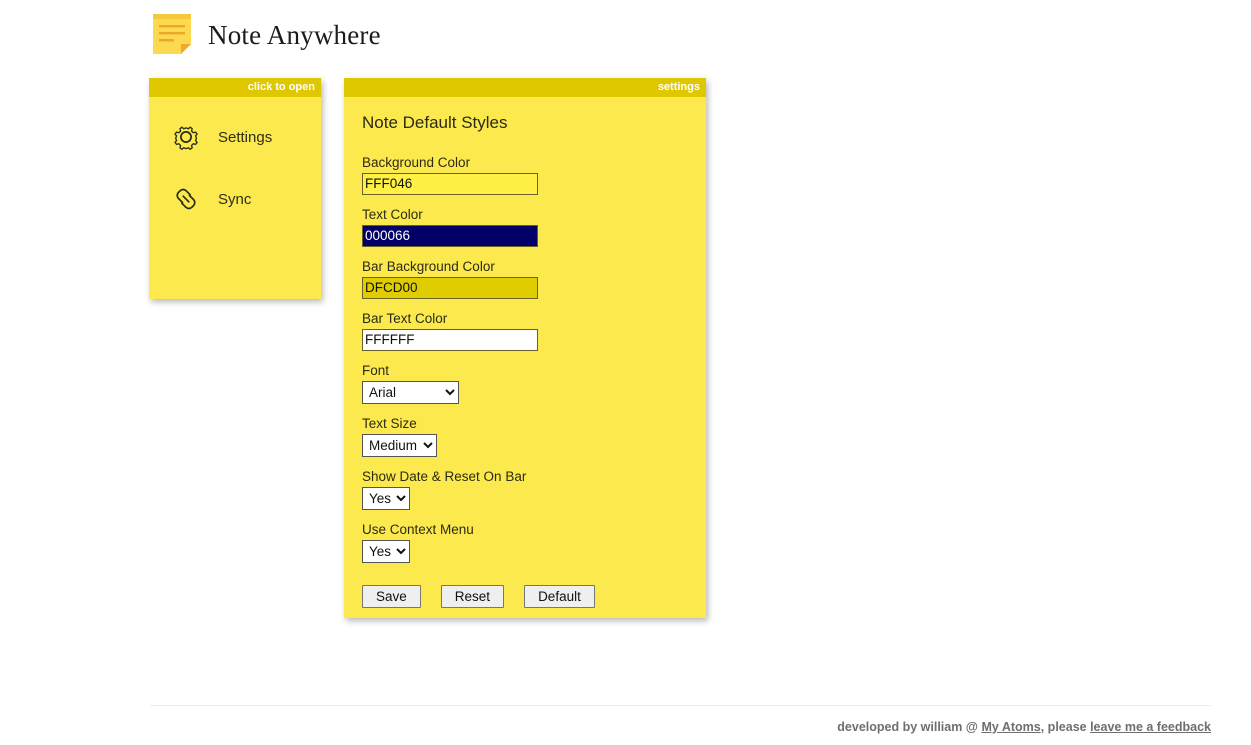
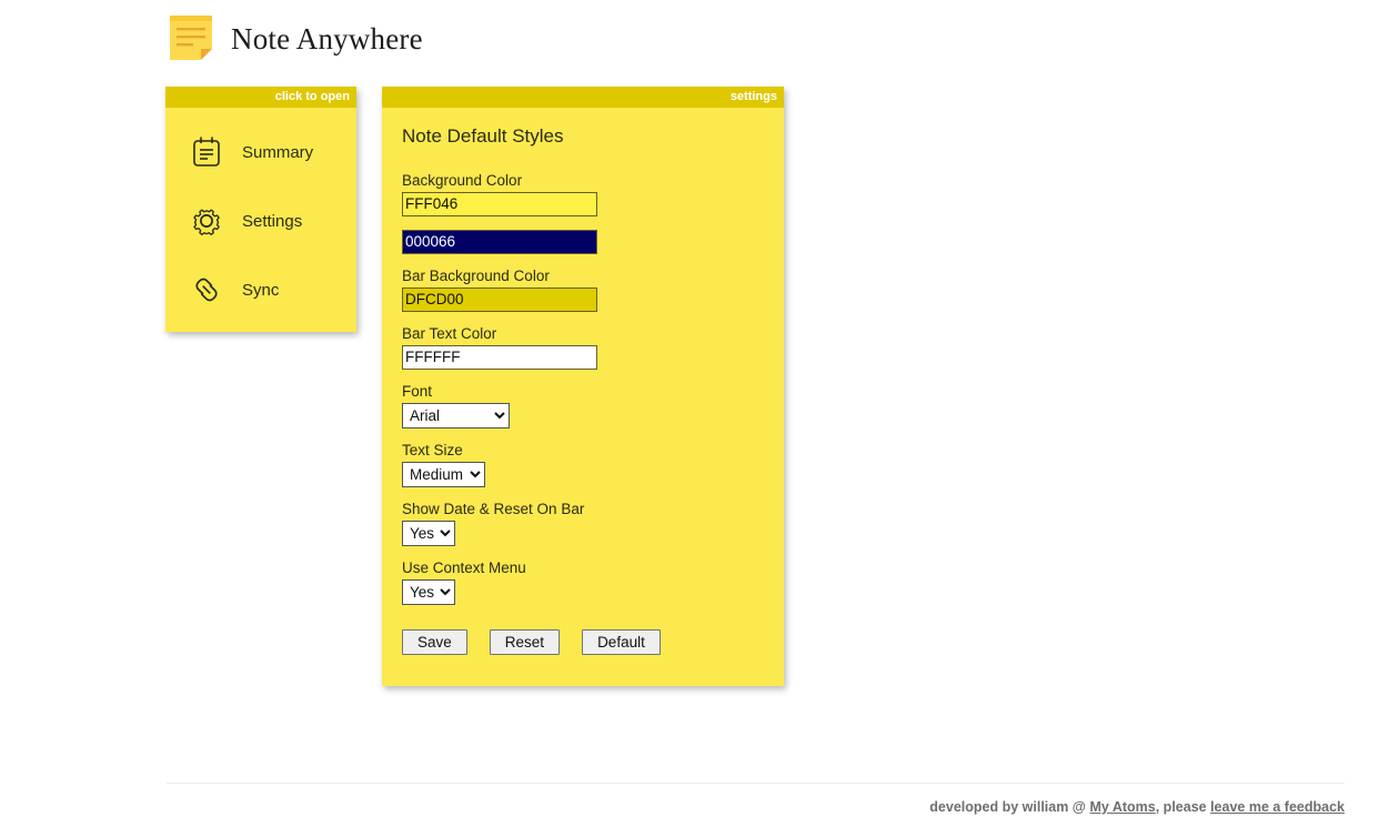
  Note Anywhere
  click to open
+ Summary
  Settings
  Sync
  settings
  Note Default Styles
  Background Color
  FFF046
- Text Color
  000066
  Bar Background Color
  DFCD00
  Bar Text Color
  FFFFFF
  Font
  Arial
  Text Size
  Medium
  Show Date & Reset On Bar
  Yes
  Use Context Menu
  Yes
  Save
  Reset
  Default
  developed by william @ My Atoms, please leave me a feedback
